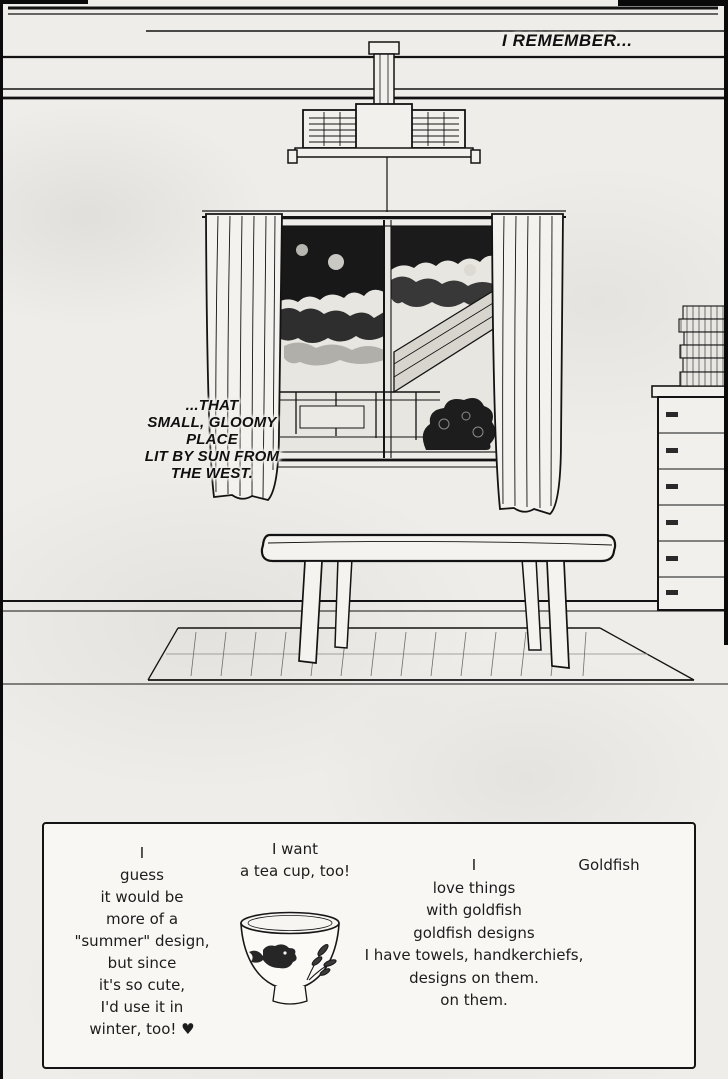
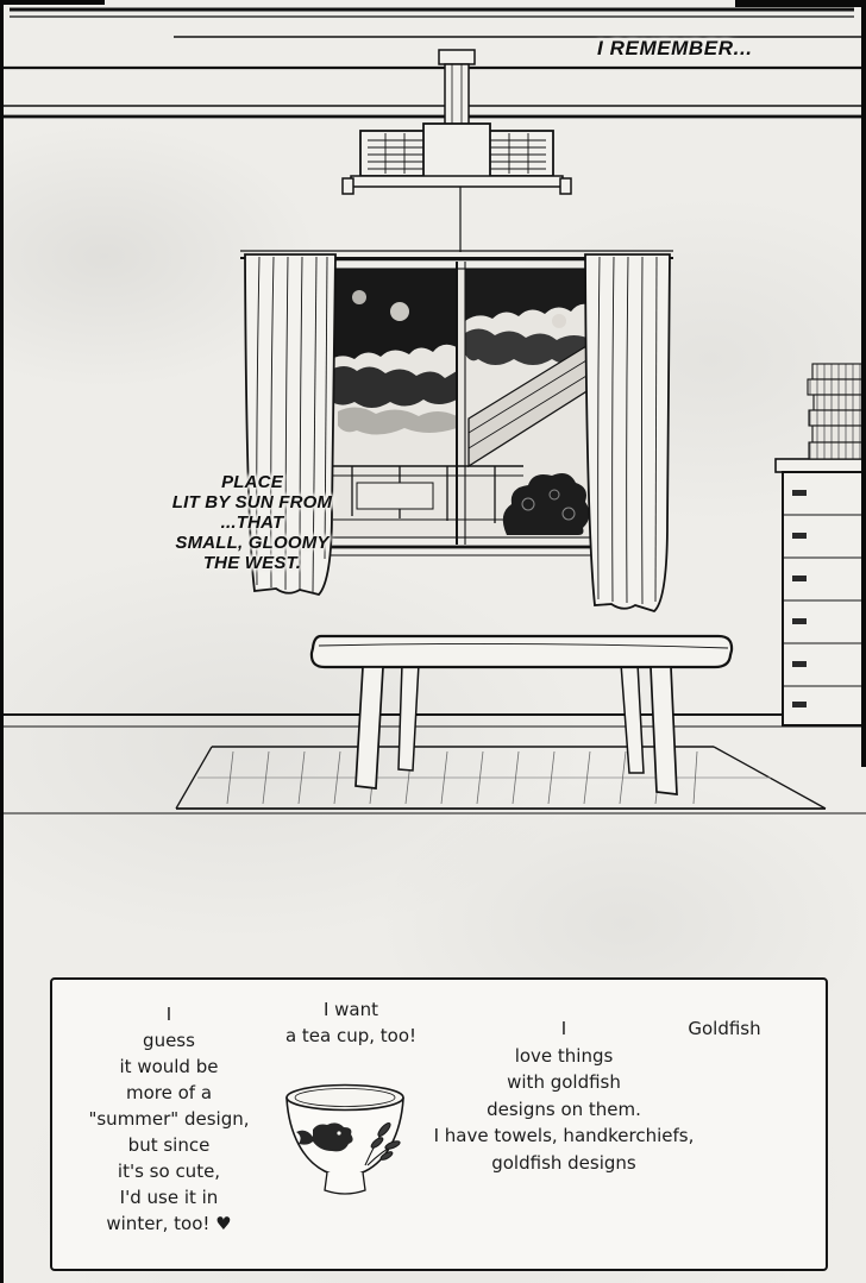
  I REMEMBER...
- ...THAT
+ PLACE
- SMALL, GLOOMY
+ LIT BY SUN FROM
- PLACE
+ ...THAT
- LIT BY SUN FROM
+ SMALL, GLOOMY
  THE WEST.
  I
  guess
  it would be
  more of a
  "summer" design,
  but since
  it's so cute,
  I'd use it in
  winter, too! ♥
  I want
  a tea cup, too!
  I
  love things
  with goldfish
- goldfish designs
+ designs on them.
  I have towels, handkerchiefs,
- designs on them.
+ goldfish designs
- on them.
  Goldfish
